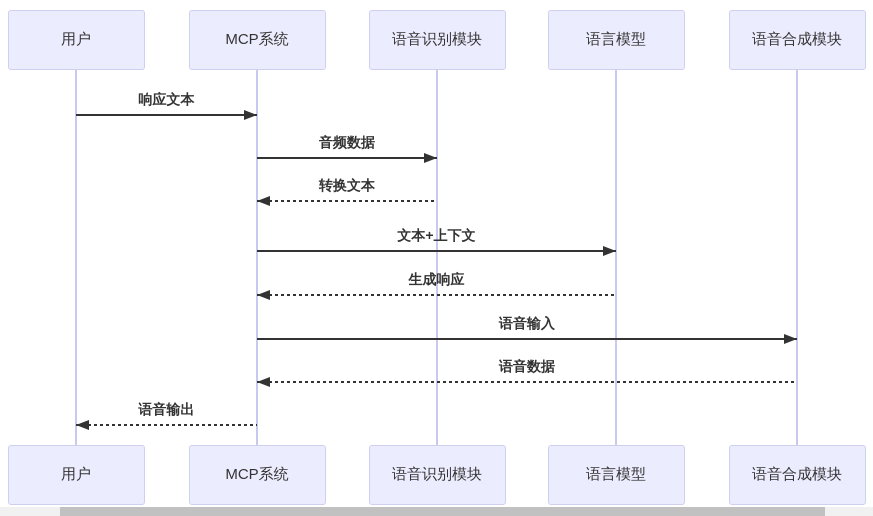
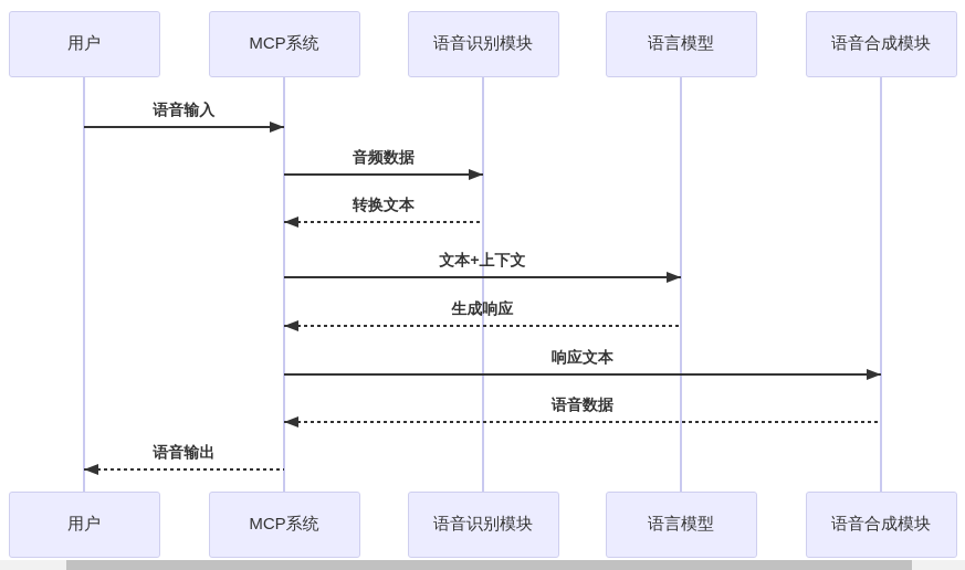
- 响应文本
+ 语音输入
  音频数据
  转换文本
  文本+上下文
  生成响应
- 语音输入
+ 响应文本
  语音数据
  语音输出
  用户
  MCP系统
  语音识别模块
  语言模型
  语音合成模块
  用户
  MCP系统
  语音识别模块
  语言模型
  语音合成模块
